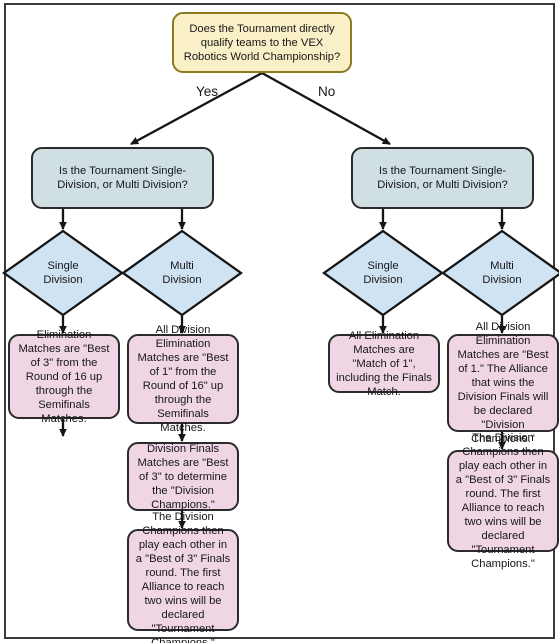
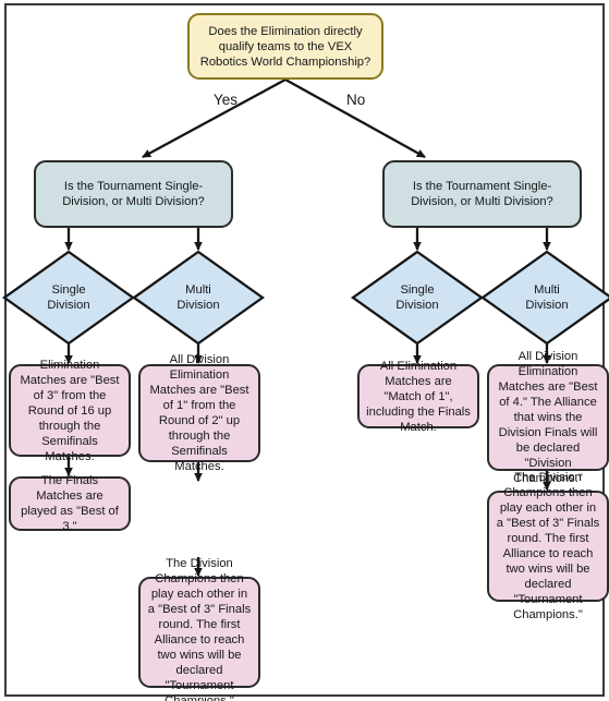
- Does the Tournament directly qualify teams to the VEX Robotics World Championship?
+ Does the Elimination directly qualify teams to the VEX Robotics World Championship?
  Yes
  No
  Is the Tournament Single-Division, or Multi Division?
  Is the Tournament Single-Division, or Multi Division?
  Single
  Division
  Multi
  Division
  Single
  Division
  Multi
  Division
  Elimination Matches are "Best of 3" from the Round of 16 up through the Semifinals Matches.
+ The Finals Matches are played as "Best of 3."
- All Division Elimination Matches are "Best of 1" from the Round of 16" up through the Semifinals Matches.
+ All Division Elimination Matches are "Best of 1" from the Round of 2" up through the Semifinals Matches.
- Division Finals Matches are "Best of 3" to determine the "Division Champions."
  The Division Champions then play each other in a "Best of 3" Finals round. The first Alliance to reach two wins will be declared "Tournament
  All Elimination Matches are "Match of 1", including the Finals Match.
- All Division Elimination Matches are "Best of 1." The Alliance that wins the Division Finals will be declared "Division Champions."
+ All Division Elimination Matches are "Best of 4." The Alliance that wins the Division Finals will be declared "Division Champions."
  The Division Champions then play each other in a "Best of 3" Finals round. The first Alliance to reach two wins will be declared "Tournament Champions."
